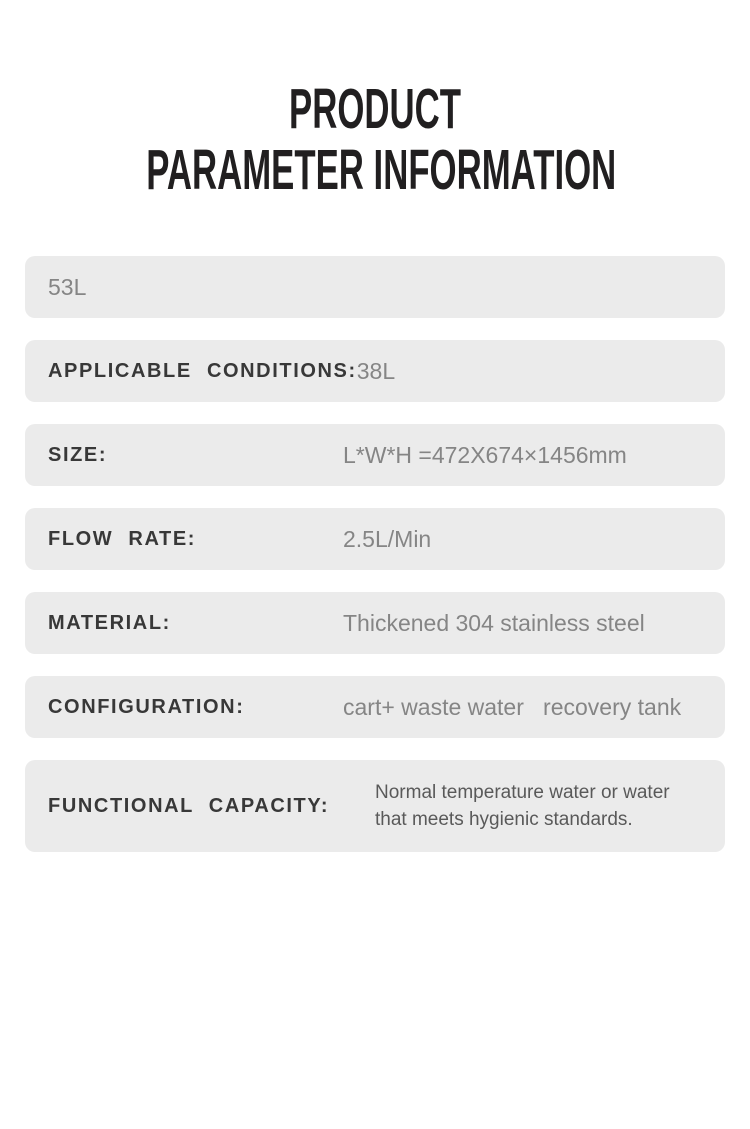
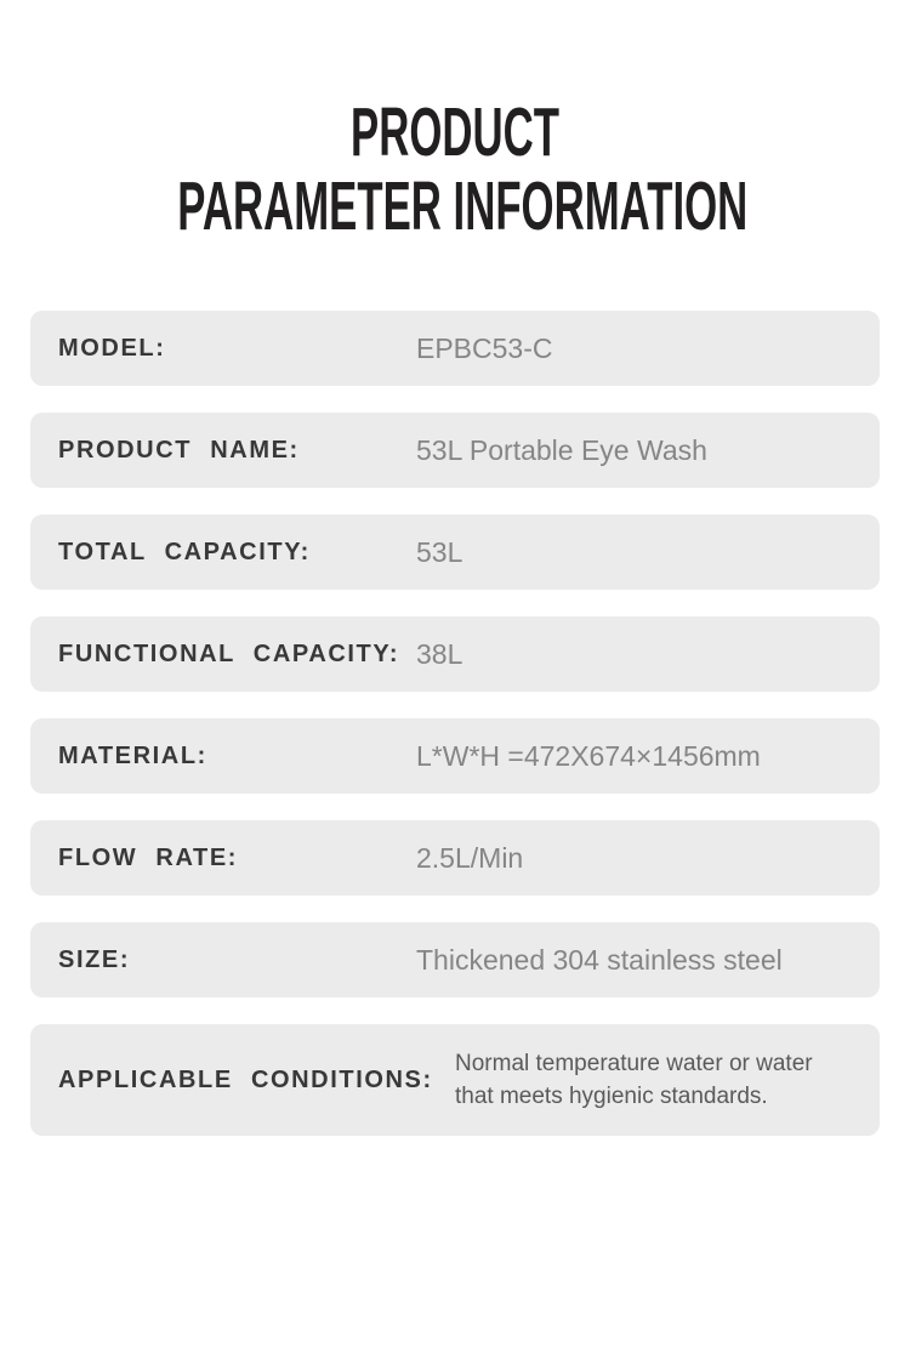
  PRODUCT
  PARAMETER INFORMATION
+ MODEL:
+ EPBC53-C
+ PRODUCT NAME:
+ 53L Portable Eye Wash
+ TOTAL CAPACITY:
  53L
- APPLICABLE CONDITIONS:
+ FUNCTIONAL CAPACITY:
  38L
- SIZE:
+ MATERIAL:
  L*W*H =472X674×1456mm
  FLOW RATE:
  2.5L/Min
- MATERIAL:
+ SIZE:
  Thickened 304 stainless steel
- CONFIGURATION:
- cart+ waste water recovery tank
- FUNCTIONAL CAPACITY:
+ APPLICABLE CONDITIONS:
  Normal temperature water or water
  that meets hygienic standards.
